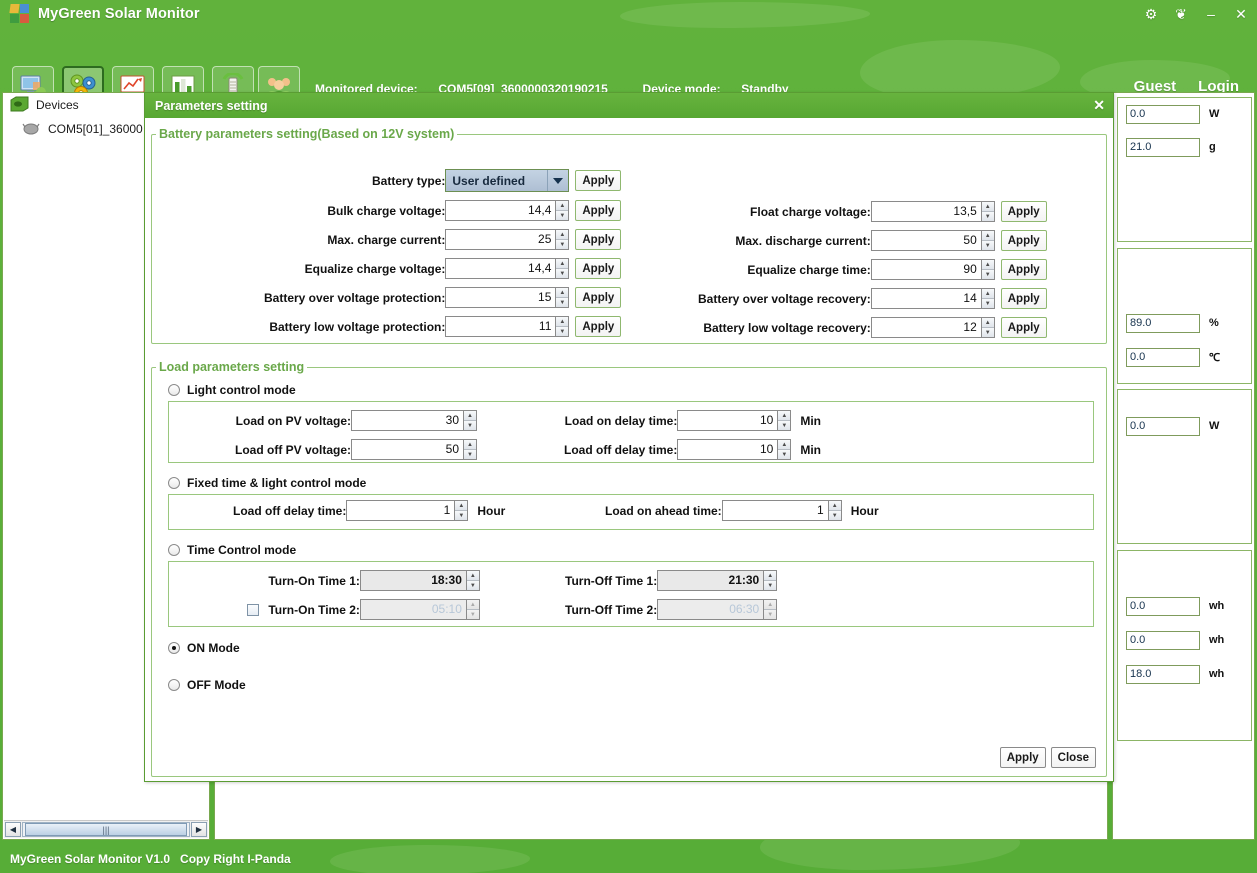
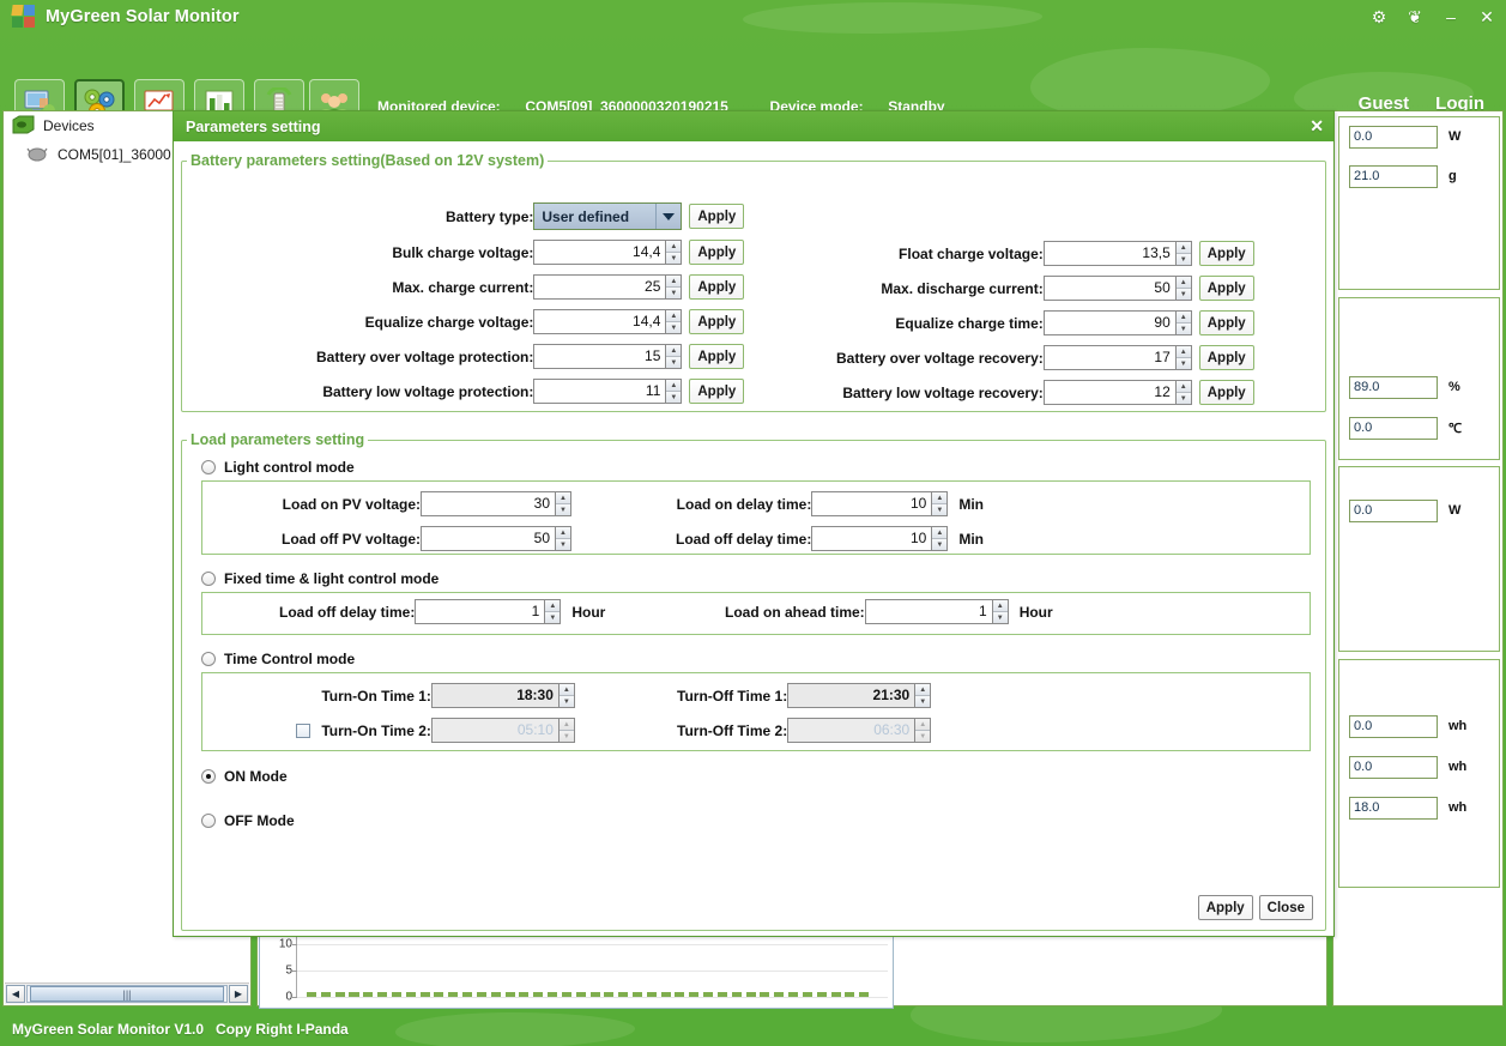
  MyGreen Solar Monitor
  ⚙
  ❦
  –
  ✕
  Monitored device: COM5[09]_3600000320190215 Device mode: Standby
  Guest
  Login
  Devices
  COM5[01]_36000
  ◀
  |||
  ▶
  0.0
  W
  21.0
  g
  89.0
  %
  0.0
  ℃
  0.0
  W
  0.0
  wh
  0.0
  wh
  18.0
  wh
+ 10
+ 5
+ 0
  Parameters setting
  ✕
  Battery parameters setting(Based on 12V system)
  Battery type:	User defined	Apply
  Bulk charge voltage:	14,4	Apply
  Max. charge current:	25	Apply
  Equalize charge voltage:	14,4	Apply
  Battery over voltage protection:	15	Apply
  Battery low voltage protection:	11	Apply
  Float charge voltage:	13,5	Apply
  Max. discharge current:	50	Apply
  Equalize charge time:	90	Apply
- Battery over voltage recovery:	14	Apply
+ Battery over voltage recovery:	17	Apply
  Battery low voltage recovery:	12	Apply
  Load parameters setting
  Light control mode
  Load on PV voltage:	30
  Load off PV voltage:	50
  Load on delay time:	10	Min
  Load off delay time:	10	Min
  Fixed time & light control mode
  Load off delay time:	1	Hour
  Load on ahead time:	1	Hour
  Time Control mode
  Turn-On Time 1:	18:30
  Turn-On Time 2:	05:10
  Turn-Off Time 1:	21:30
  Turn-Off Time 2:	06:30
  ON Mode
  OFF Mode
  Apply
  Close
  MyGreen Solar Monitor V1.0
  Copy Right I-Panda
